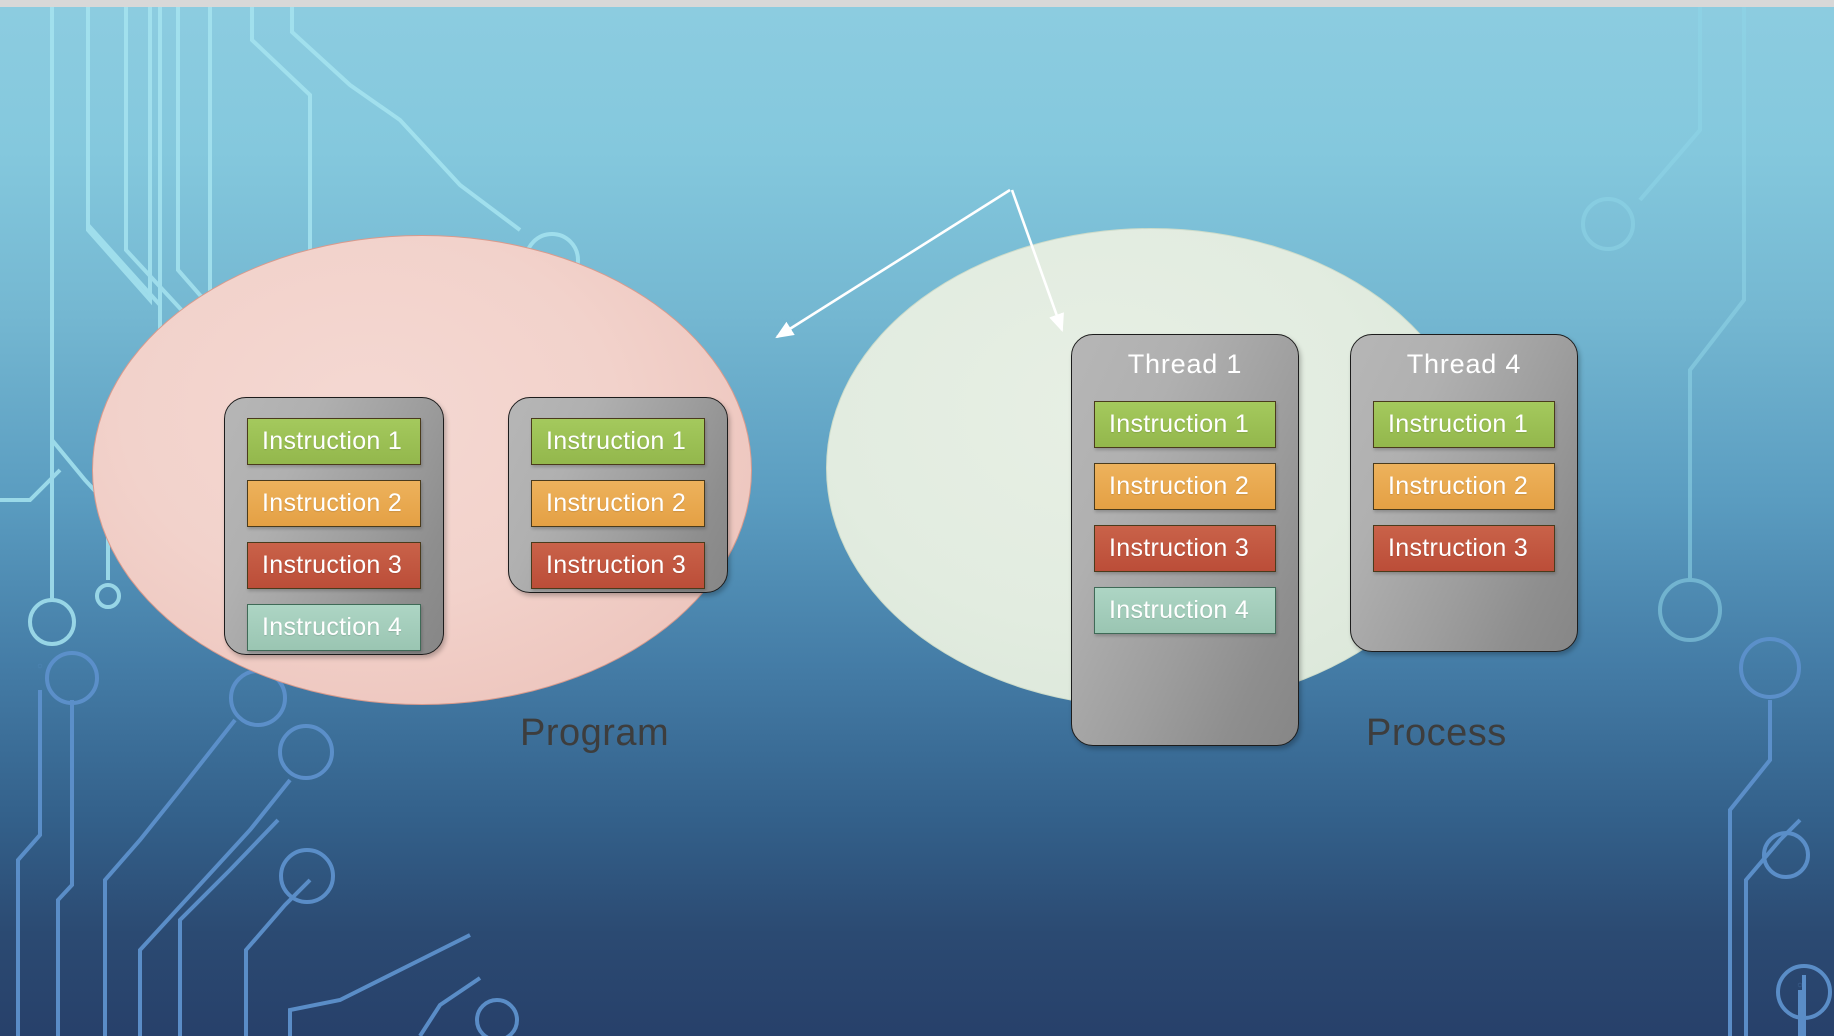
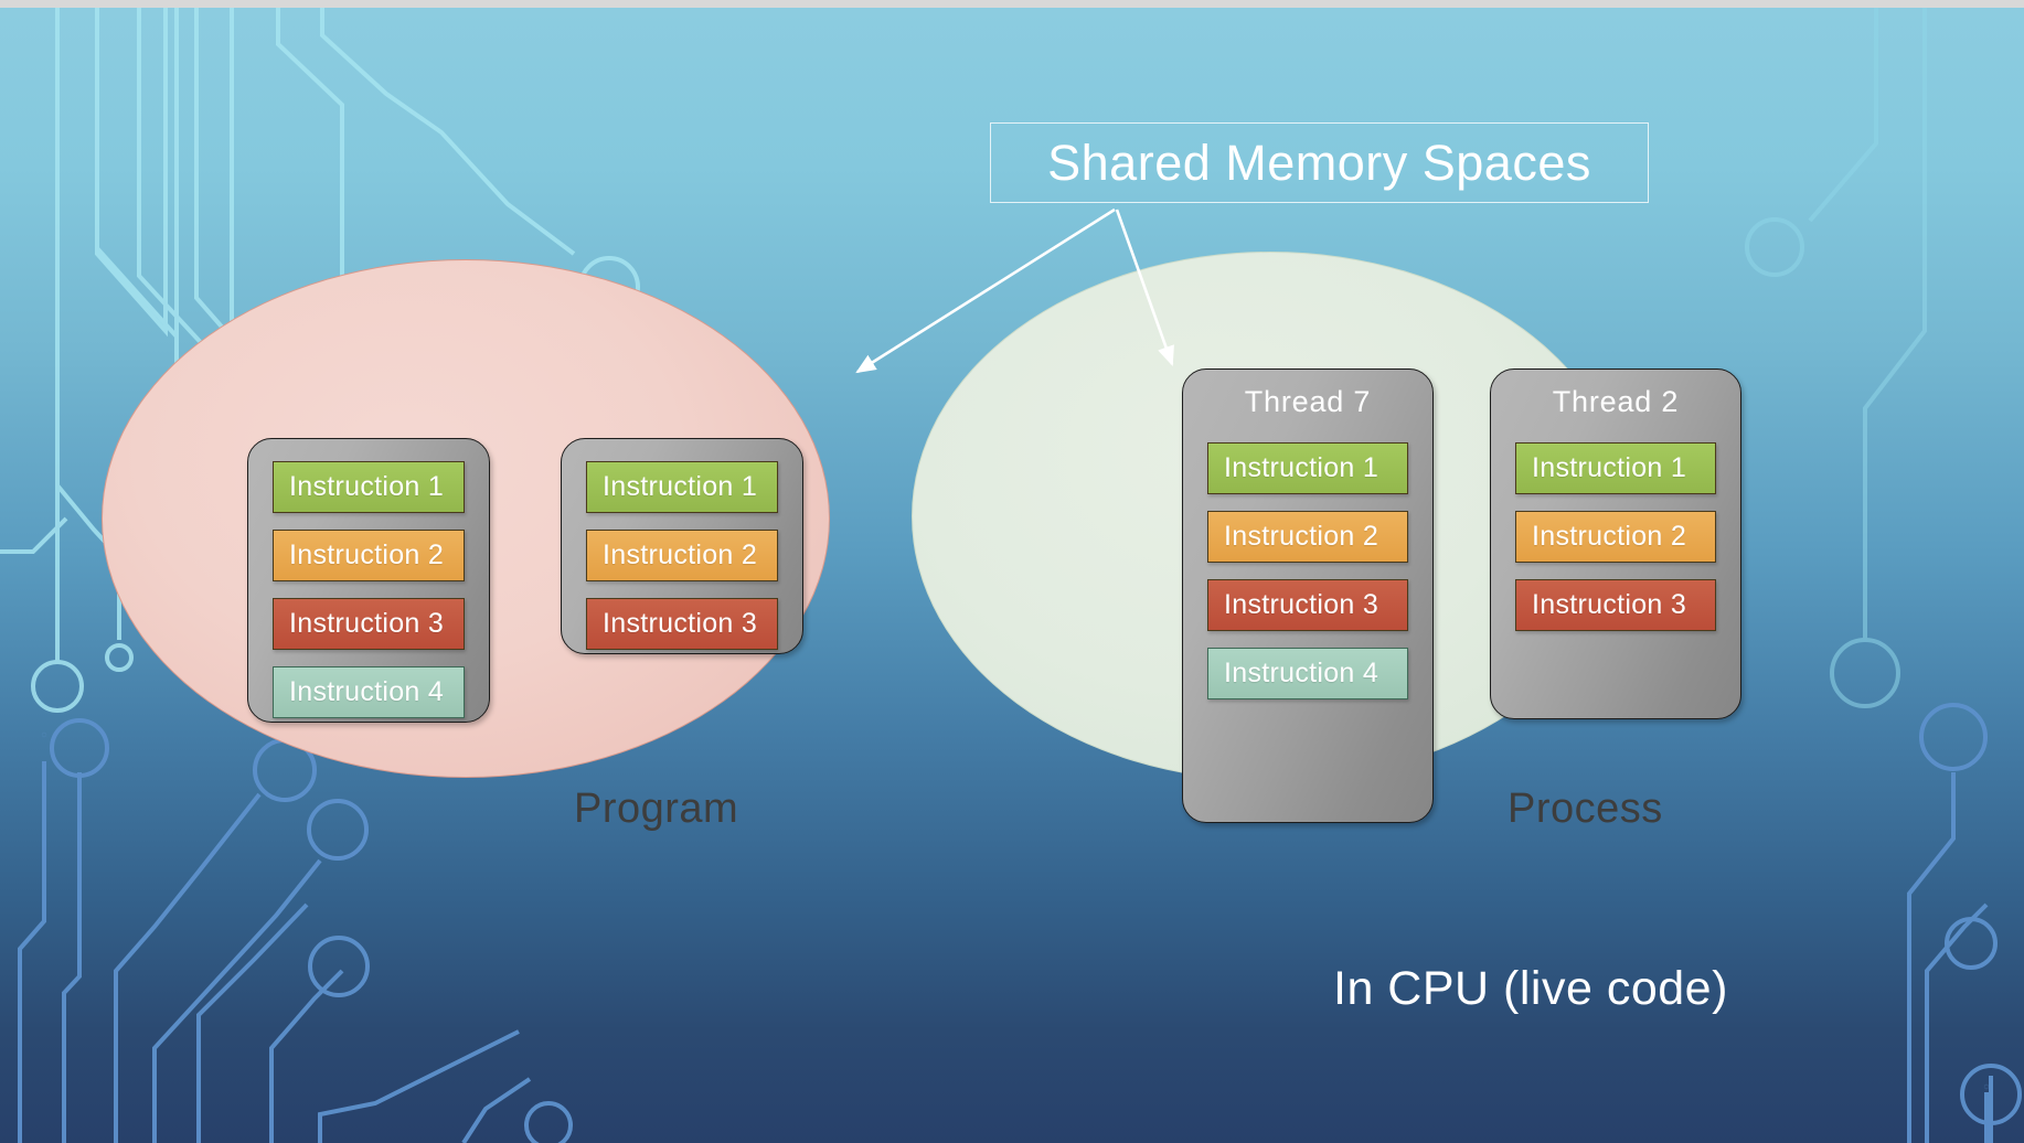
  Instruction 1
  Instruction 2
  Instruction 3
  Instruction 4
  Instruction 1
  Instruction 2
  Instruction 3
  Program
- Thread 1
+ Thread 7
  Instruction 1
  Instruction 2
  Instruction 3
  Instruction 4
- Thread 4
+ Thread 2
  Instruction 1
  Instruction 2
  Instruction 3
  Process
+ In CPU (live code)
+ Shared Memory Spaces
